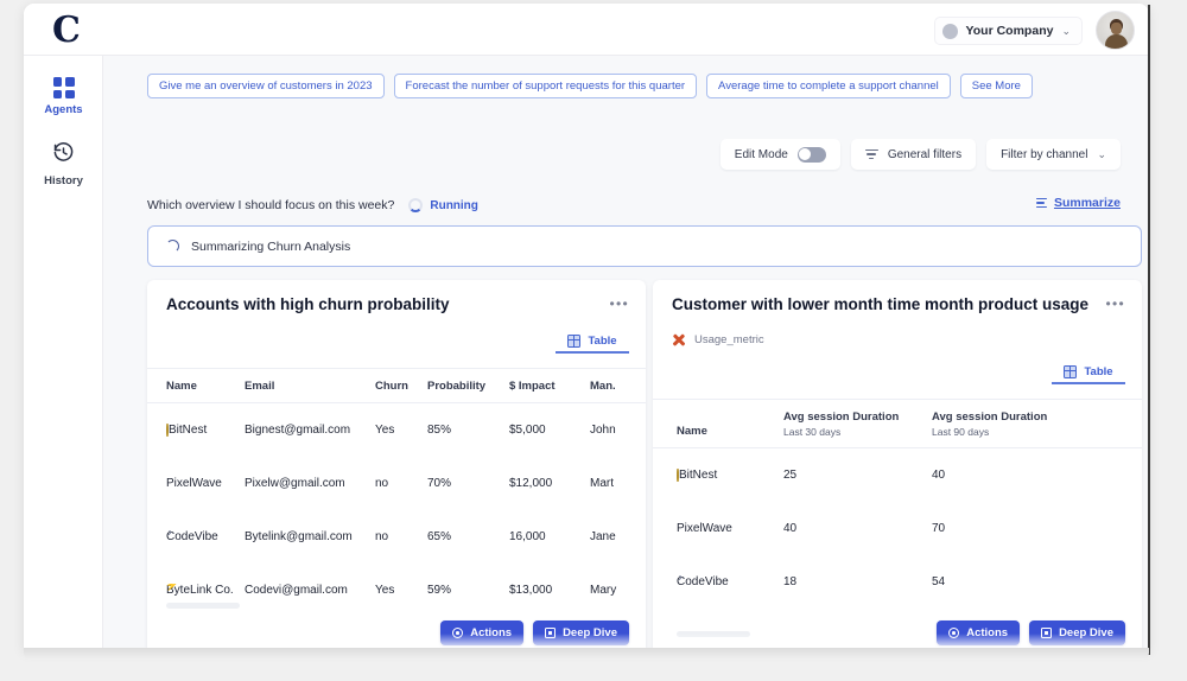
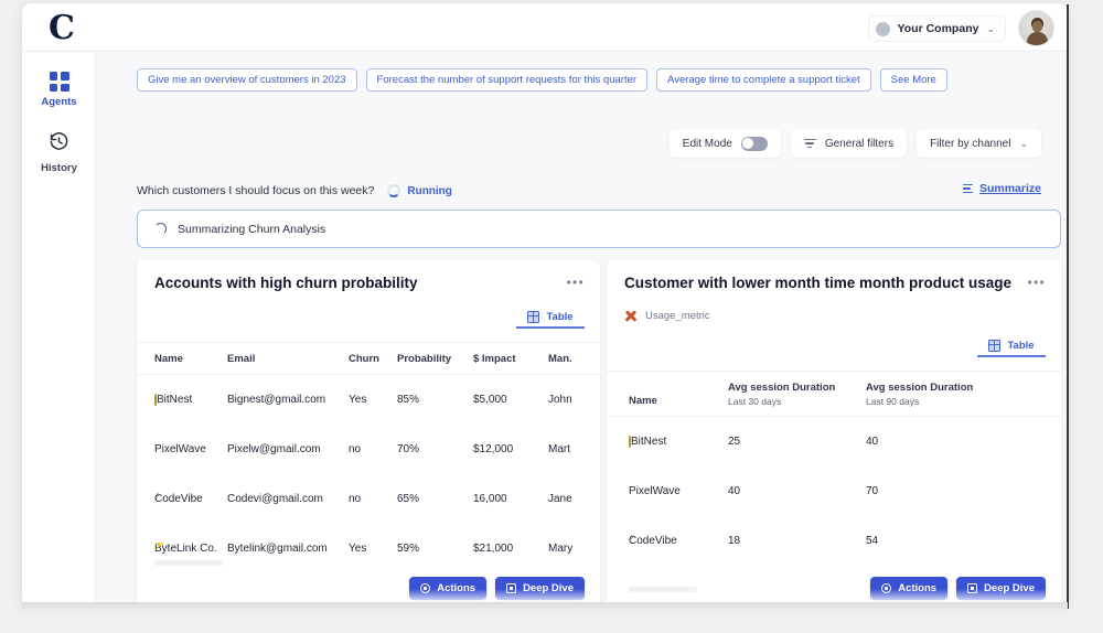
  C
  Your Company
  ⌄
  Agents
  History
  Give me an overview of customers in 2023
  Forecast the number of support requests for this quarter
- Average time to complete a support channel
+ Average time to complete a support ticket
  See More
  Edit Mode
  General filters
  Filter by channel
  ⌄
- Which overview I should focus on this week?
+ Which customers I should focus on this week?
  Running
  Summarize
  Summarizing Churn Analysis
  Accounts with high churn probability
  •••
  Table
  Name
  Email
  Churn
  Probability
  $ Impact
  Man.
  BitNest
  Bignest@gmail.com
  Yes
  85%
  $5,000
  John
  PixelWave
  Pixelw@gmail.com
  no
  70%
  $12,000
  Mart
  CodeVibe
- Bytelink@gmail.com
+ Codevi@gmail.com
  no
  65%
  16,000
  Jane
  ByteLink Co.
- Codevi@gmail.com
+ Bytelink@gmail.com
  Yes
  59%
- $13,000
+ $21,000
  Mary
  Customer with lower month time month product usage
  •••
  Usage_metric
  Table
  Name
  Avg session Duration
  Last 30 days
  Avg session Duration
  Last 90 days
  BitNest
  25
  40
  PixelWave
  40
  70
  CodeVibe
  18
  54
